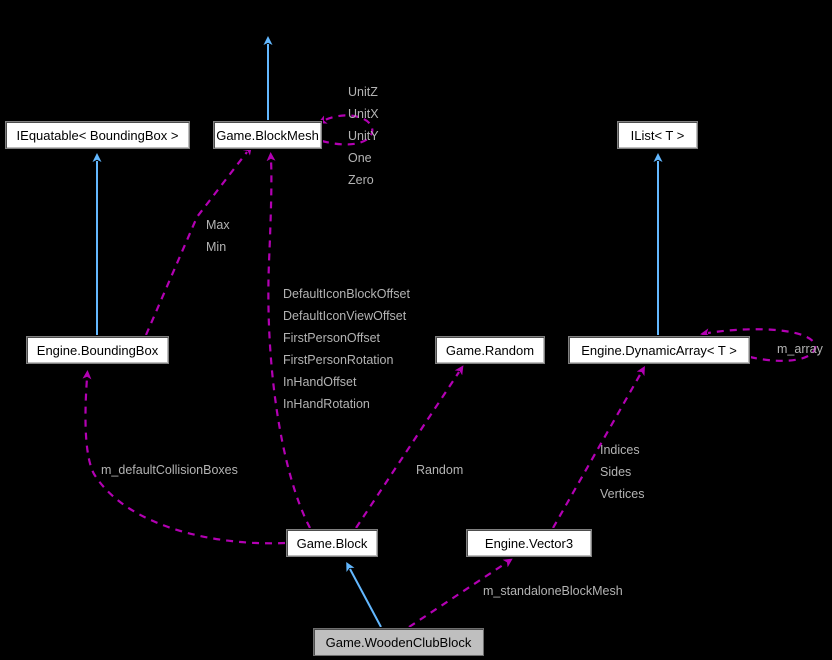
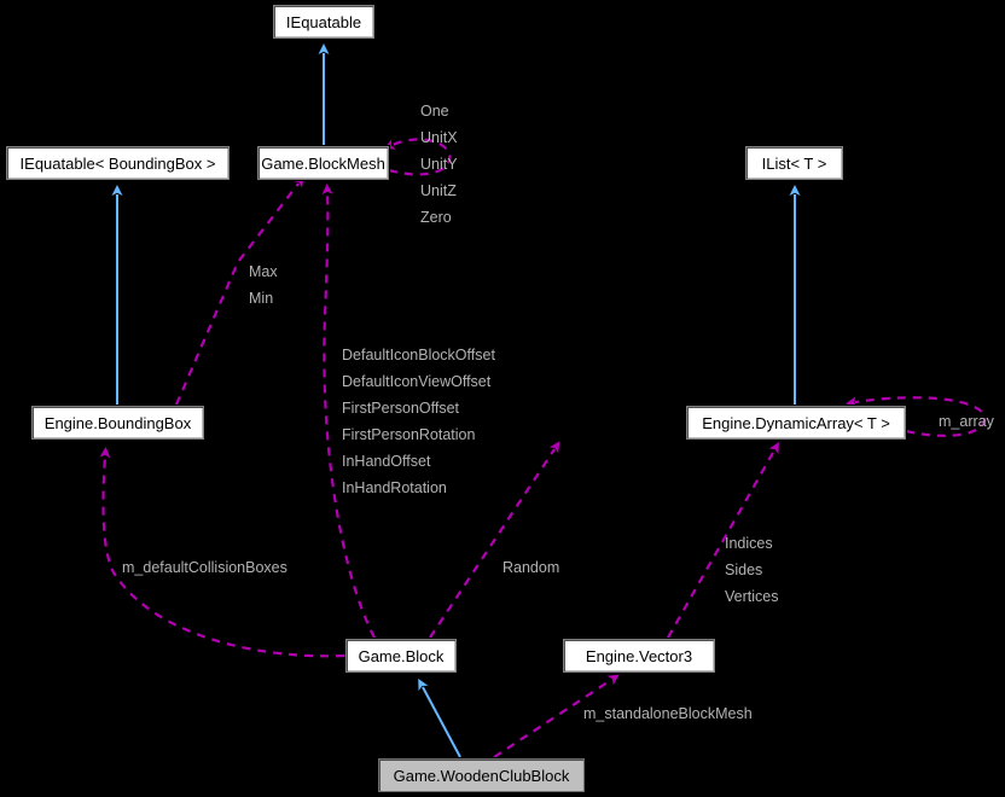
+ IEquatable
  IEquatable< BoundingBox >
  Game.BlockMesh
  IList< T >
  Engine.BoundingBox
- Game.Random
  Engine.DynamicArray< T >
  Game.Block
  Engine.Vector3
  Game.WoodenClubBlock
- UnitZ
+ One
  UnitX
  UnitY
- One
+ UnitZ
  Zero
  Max
  Min
  DefaultIconBlockOffset
  DefaultIconViewOffset
  FirstPersonOffset
  FirstPersonRotation
  InHandOffset
  InHandRotation
  Indices
  Sides
  Vertices
  m_array
  m_defaultCollisionBoxes
  Random
  m_standaloneBlockMesh
